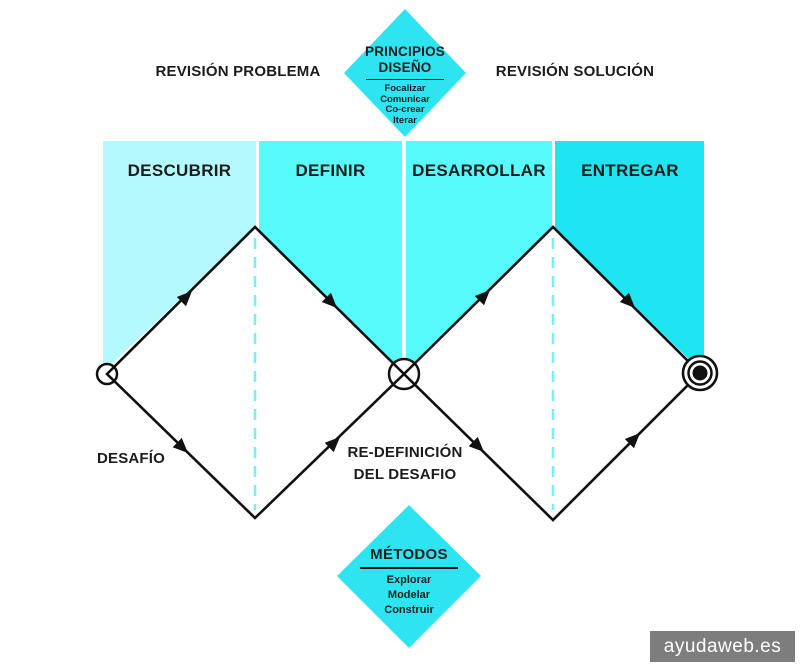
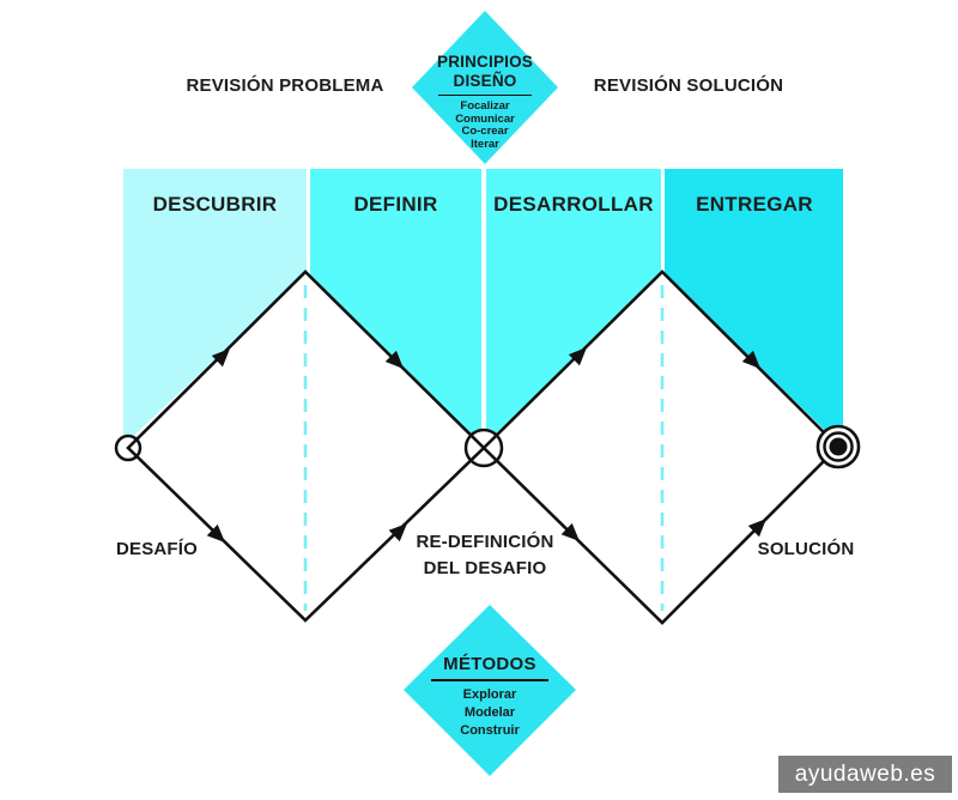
  REVISIÓN PROBLEMA
  REVISIÓN SOLUCIÓN
  PRINCIPIOS
  DISEÑO
  Focalizar
  Comunicar
  Co-crear
  Iterar
  DESCUBRIR
  DEFINIR
  DESARROLLAR
  ENTREGAR
  DESAFÍO
  RE-DEFINICIÓN
  DEL DESAFIO
+ SOLUCIÓN
  MÉTODOS
  Explorar
  Modelar
  Construir
  ayudaweb.es
